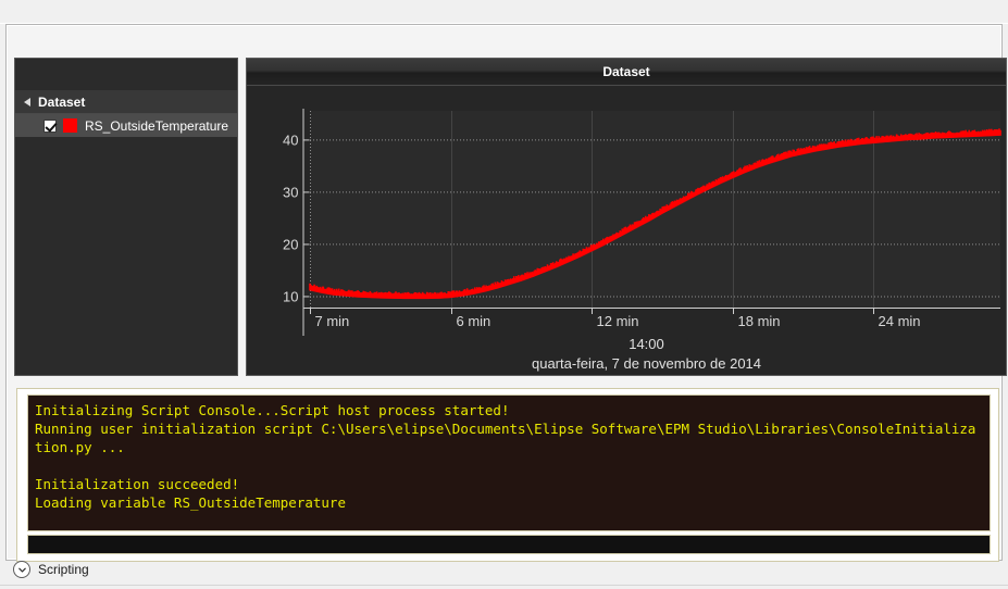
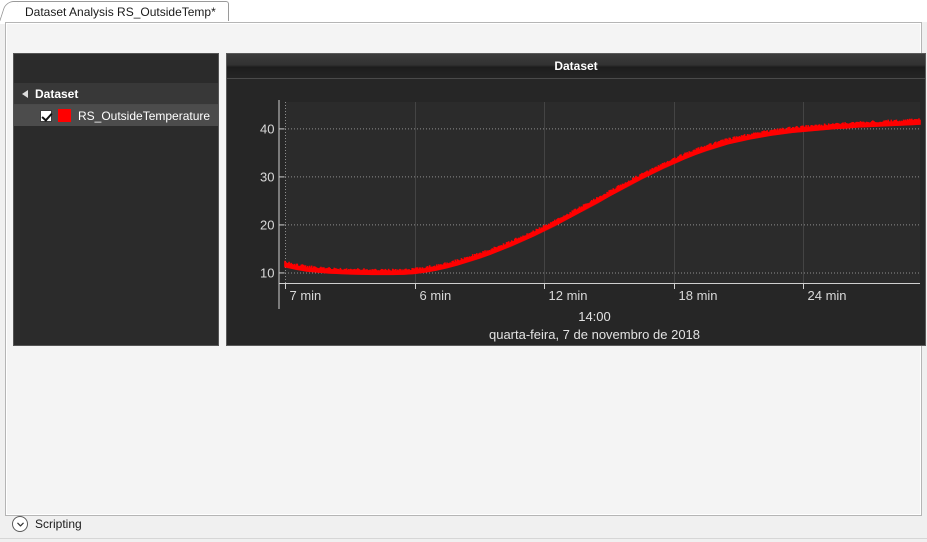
+ Dataset Analysis RS_OutsideTemp*
  Dataset
  RS_OutsideTemperature
  Dataset
  10
  20
  30
  40
  7 min
  6 min
  12 min
  18 min
  24 min
  14:00
- quarta-feira, 7 de novembro de 2014
+ quarta-feira, 7 de novembro de 2018
- Initializing Script Console...Script host process started!
- Running user initialization script C:\Users\elipse\Documents\Elipse Software\EPM Studio\Libraries\ConsoleInitialization.py ...
- Initialization succeeded!
- Loading variable RS_OutsideTemperature
  Scripting
